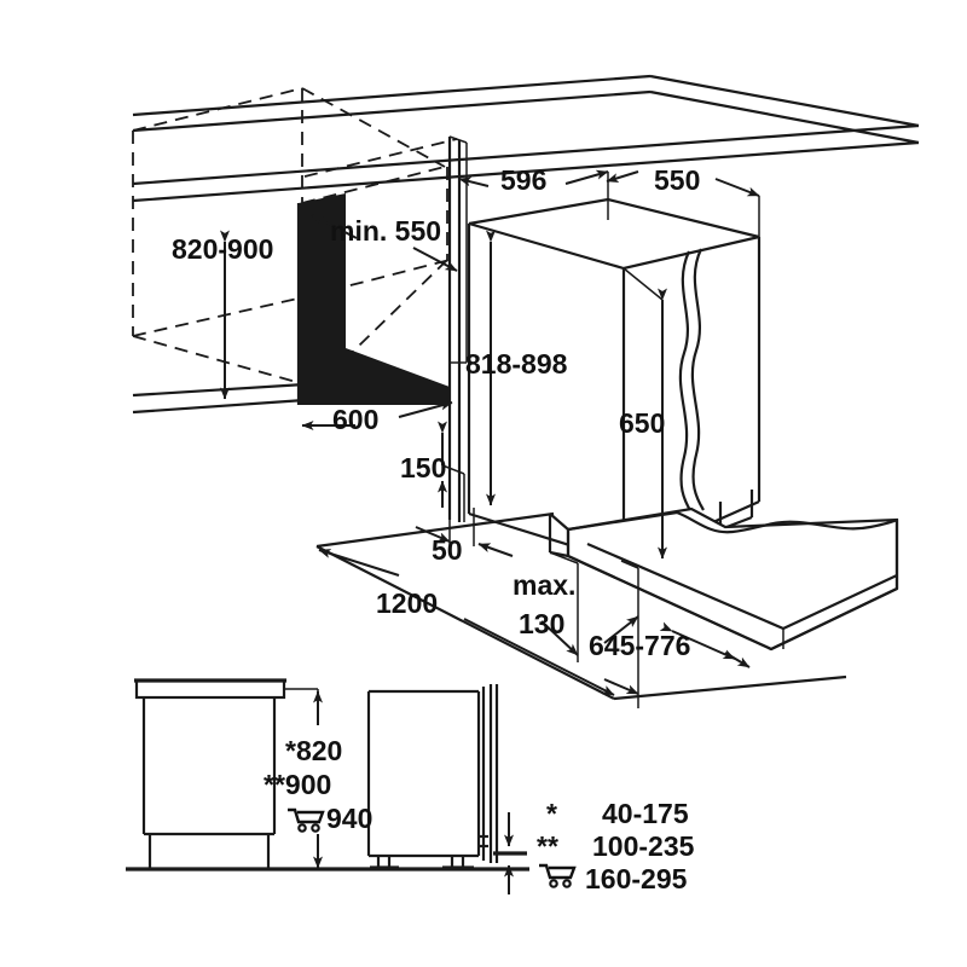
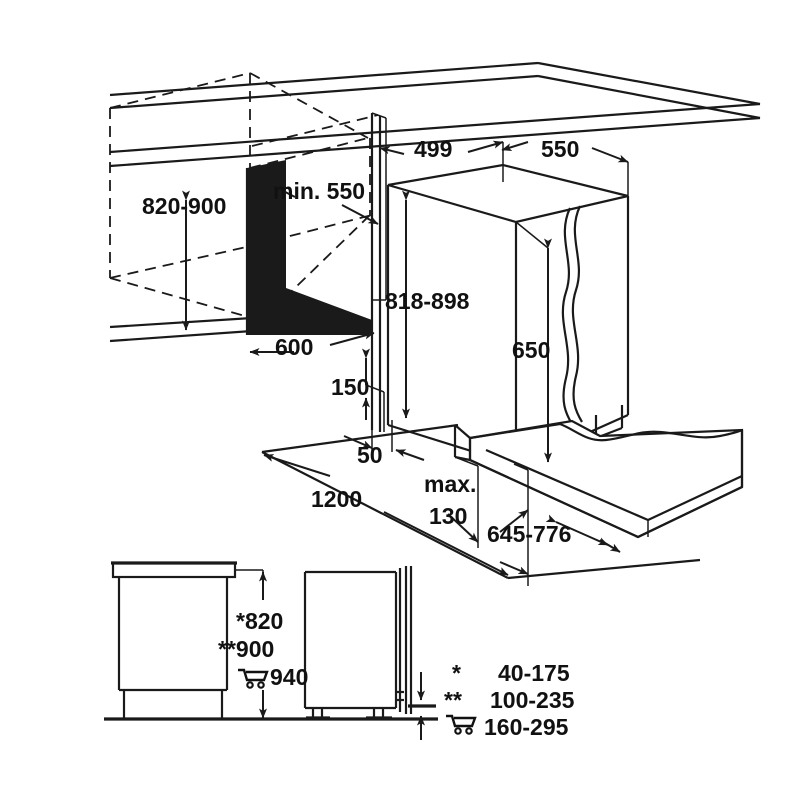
  820-900
  min. 550
  600
- 596
+ 499
  550
  818-898
  650
  150
  50
  1200
  max.
  130
  645-776
  *820
  **900
  940
  *
  40-175
  **
  100-235
  160-295
